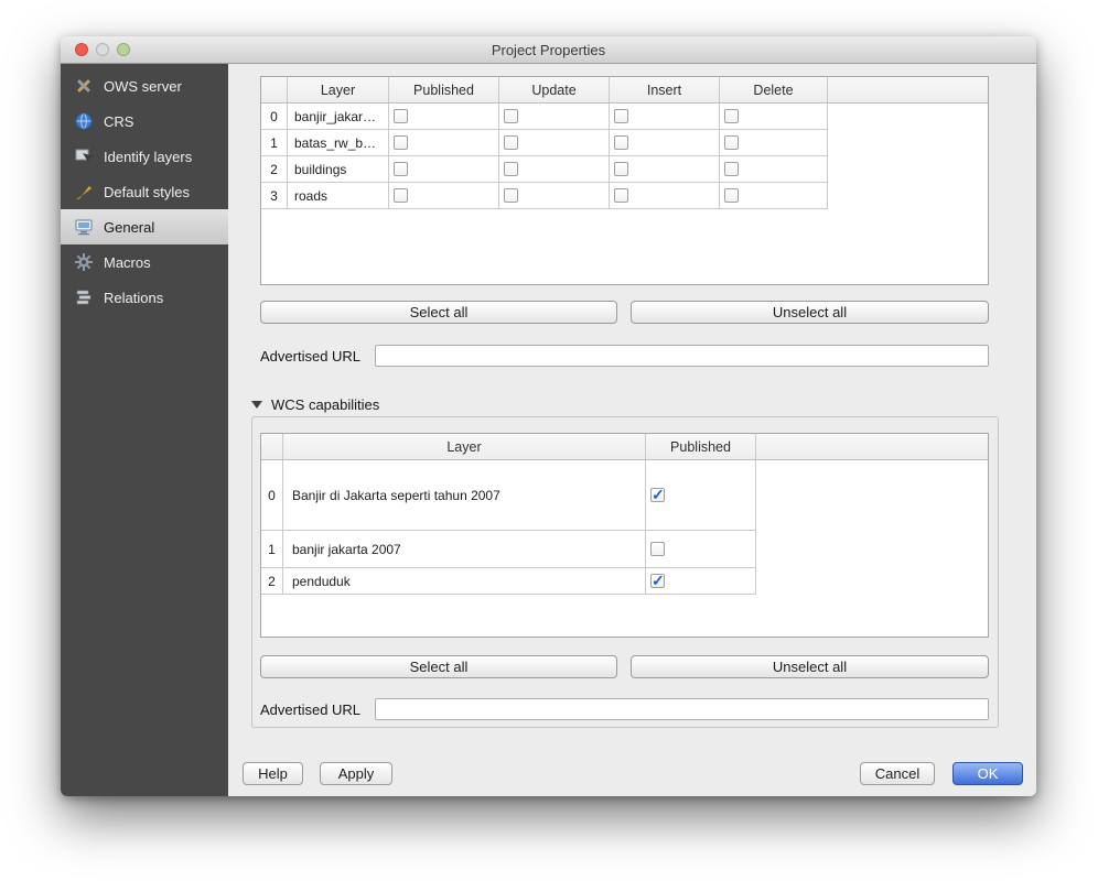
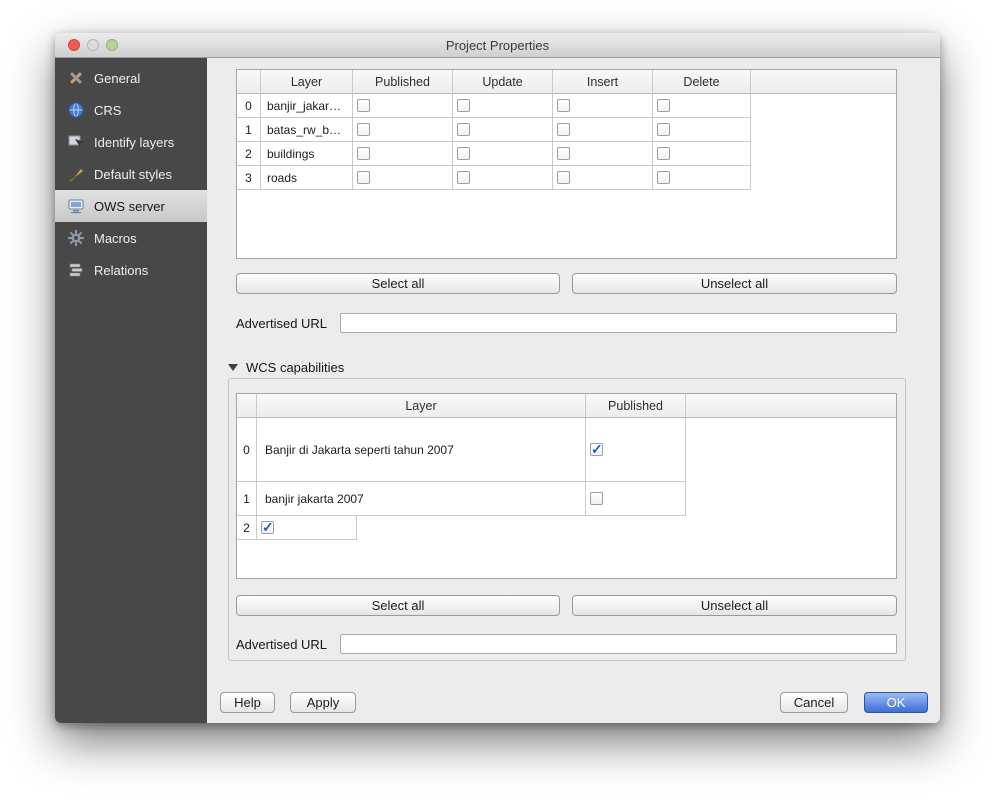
  Project Properties
- OWS server
+ General
  CRS
  Identify layers
  Default styles
- General
+ OWS server
  Macros
  Relations
  Layer
  Published
  Update
  Insert
  Delete
  0
  banjir_jakar…
  1
  batas_rw_b…
  2
  buildings
  3
  roads
  Select all
  Unselect all
  Advertised URL
  WCS capabilities
  Layer
  Published
  0
  Banjir di Jakarta seperti tahun 2007
  1
  banjir jakarta 2007
  2
- penduduk
  Select all
  Unselect all
  Advertised URL
  Help
  Apply
  Cancel
  OK
